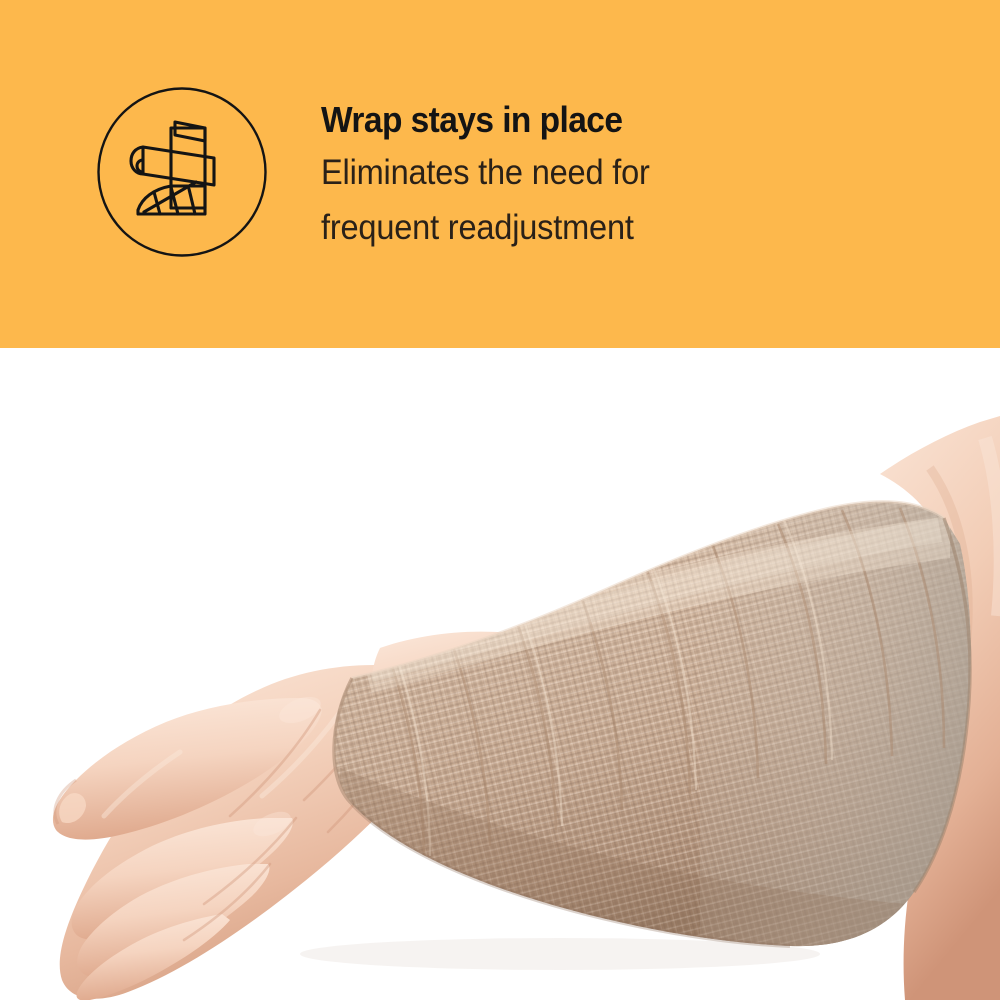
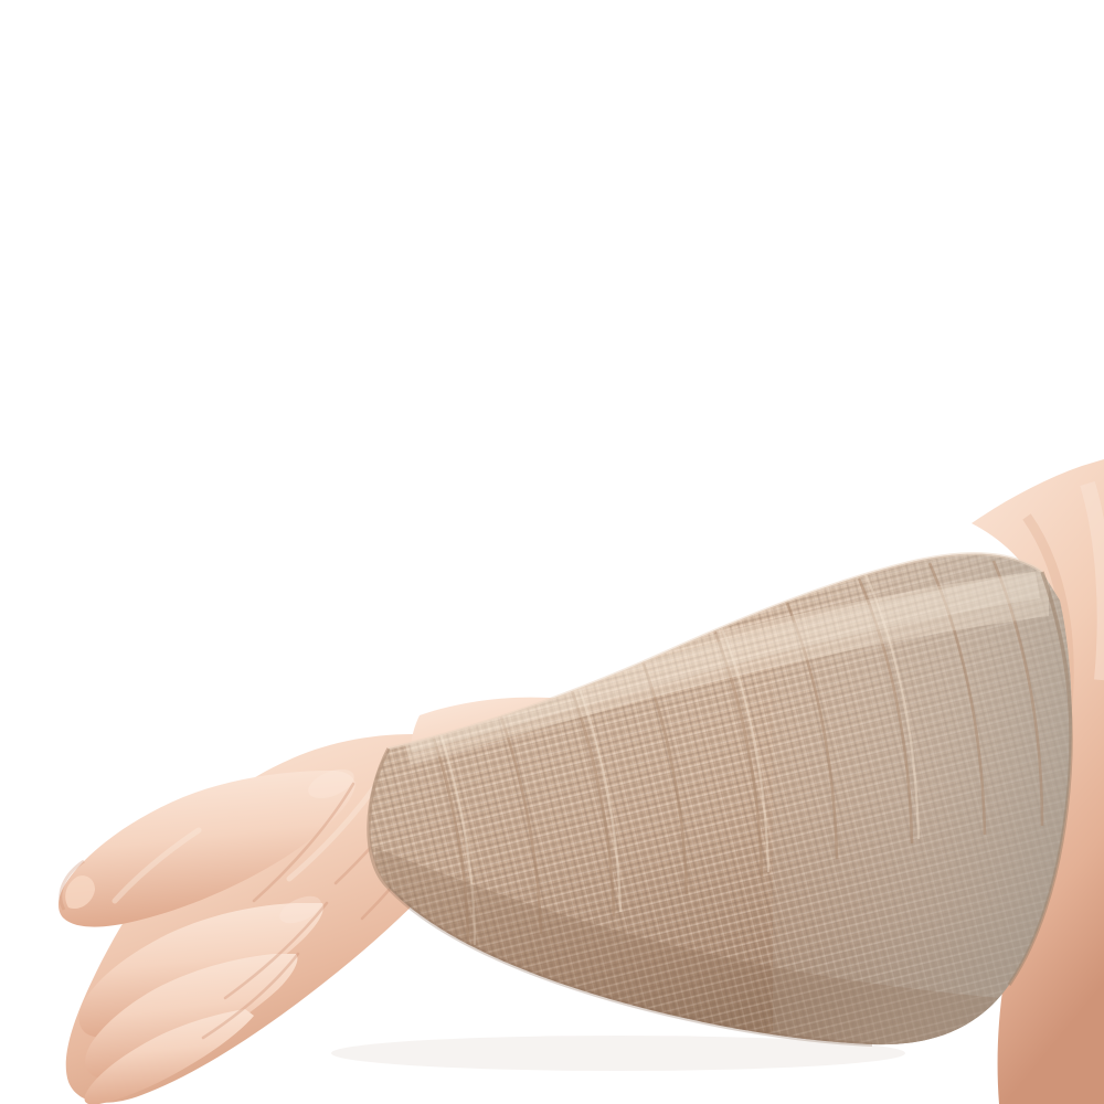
- Wrap stays in place
- Eliminates the need for
- frequent readjustment
